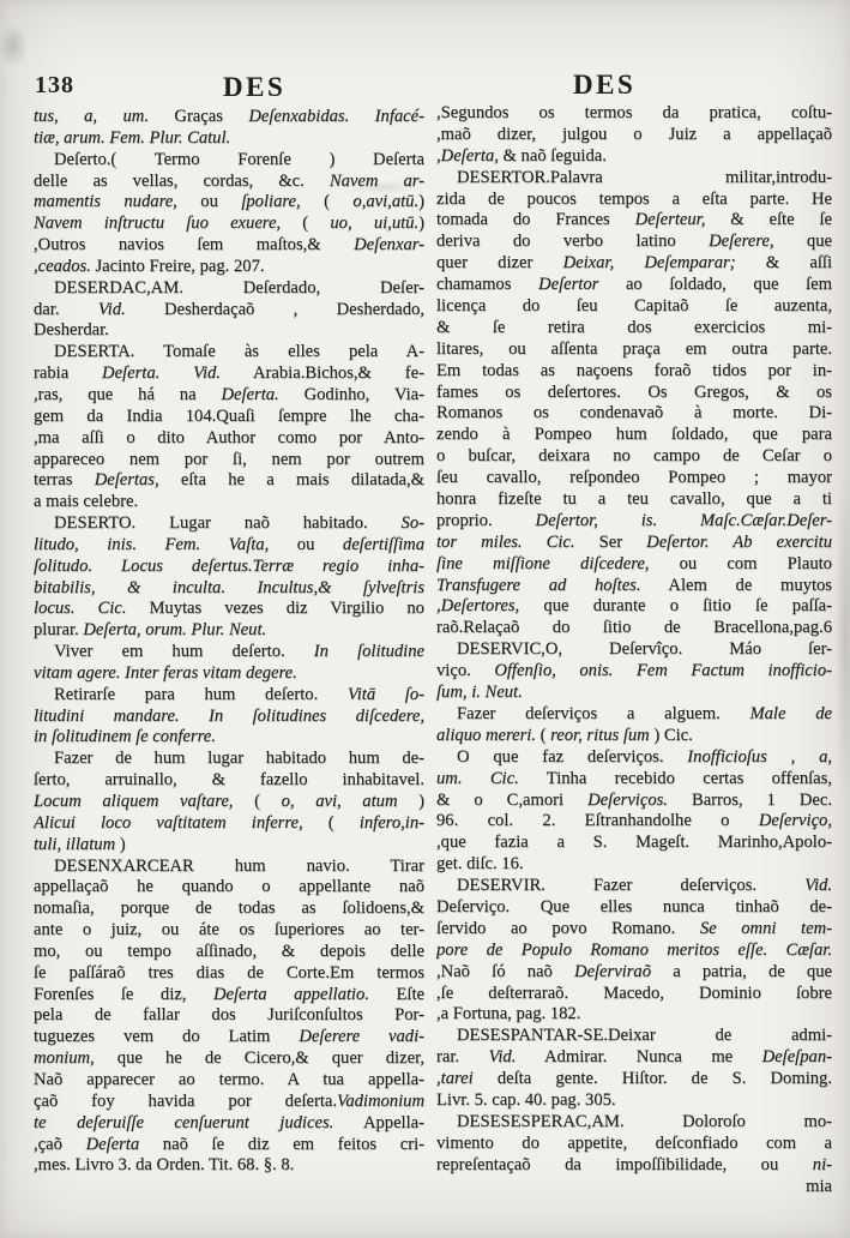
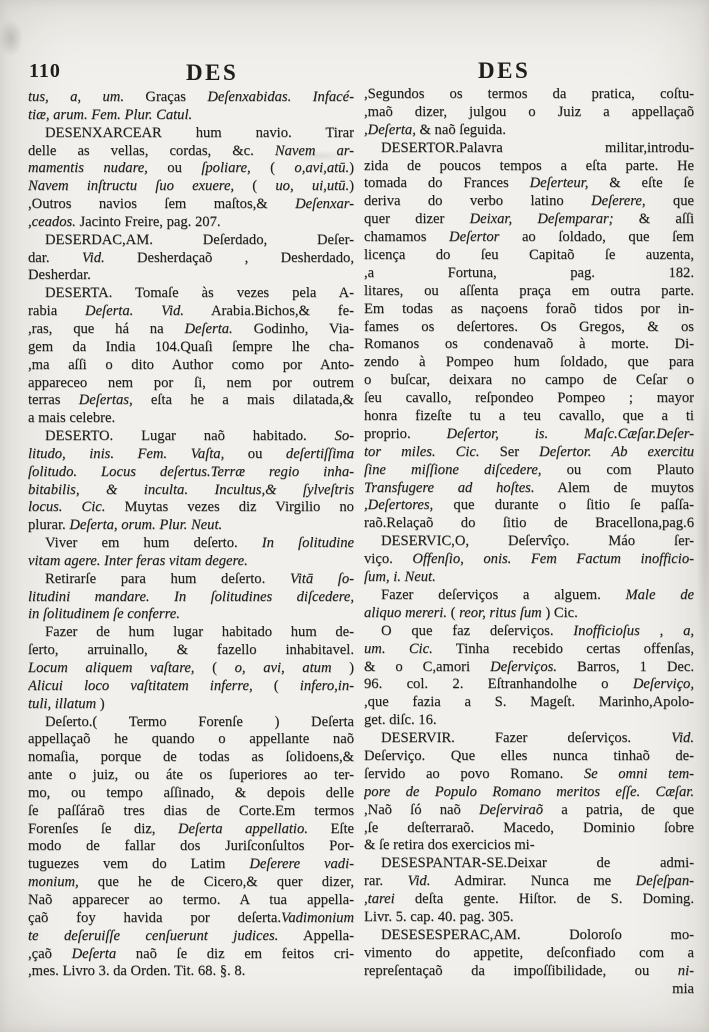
- 138
+ 110
  DES
  DES
  tus, a, um. Graças Deſenxabidas. Infacé-
  tiæ, arum. Fem. Plur. Catul.
- Deſerto.( Termo Forenſe ) Deſerta
+ DESENXARCEAR hum navio. Tirar
  delle as vellas, cordas, &c. Navem ar-
  mamentis nudare, ou ſpoliare, ( o,avi,atū.)
  Navem inſtructu ſuo exuere, ( uo, ui,utū.)
  ,Outros navios ſem maſtos,& Deſenxar-
  ,ceados. Jacinto Freire, pag. 207.
  DESERDAC,AM. Deſerdado, Deſer-
  dar. Vid. Desherdaçaõ , Desherdado,
  Desherdar.
- DESERTA. Tomaſe às elles pela A-
+ DESERTA. Tomaſe às vezes pela A-
  rabia Deſerta. Vid. Arabia.Bichos,& fe-
  ,ras, que há na Deſerta. Godinho, Via-
  gem da India 104.Quaſi ſempre lhe cha-
  ,ma aſſi o dito Author como por Anto-
  appareceo nem por ſi, nem por outrem
  terras Deſertas, eſta he a mais dilatada,&
  a mais celebre.
  DESERTO. Lugar naõ habitado. So-
  litudo, inis. Fem. Vaſta, ou deſertiſſima
  ſolitudo. Locus deſertus.Terræ regio inha-
  bitabilis, & inculta. Incultus,& ſylveſtris
  locus. Cic. Muytas vezes diz Virgilio no
  plurar. Deſerta, orum. Plur. Neut.
  Viver em hum deſerto. In ſolitudine
  vitam agere. Inter feras vitam degere.
  Retirarſe para hum deſerto. Vitā ſo-
  litudini mandare. In ſolitudines diſcedere,
  in ſolitudinem ſe conferre.
  Fazer de hum lugar habitado hum de-
  ſerto, arruinallo, & fazello inhabitavel.
  Locum aliquem vaſtare, ( o, avi, atum )
  Alicui loco vaſtitatem inferre, ( infero,in-
  tuli, illatum )
- DESENXARCEAR hum navio. Tirar
+ Deſerto.( Termo Forenſe ) Deſerta
  appellaçaõ he quando o appellante naõ
  nomaſia, porque de todas as ſolidoens,&
  ante o juiz, ou áte os ſuperiores ao ter-
  mo, ou tempo aſſinado, & depois delle
  ſe paſſáraõ tres dias de Corte.Em termos
  Forenſes ſe diz, Deſerta appellatio. Eſte
- pela de fallar dos Juriſconſultos Por-
+ modo de fallar dos Juriſconſultos Por-
  tuguezes vem do Latim Deſerere vadi-
  monium, que he de Cicero,& quer dizer,
  Naõ apparecer ao termo. A tua appella-
  çaõ foy havida por deſerta.Vadimonium
  te deſeruiſſe cenſuerunt judices. Appella-
  ,çaõ Deſerta naõ ſe diz em feitos cri-
  ,mes. Livro 3. da Orden. Tit. 68. §. 8.
  ,Segundos os termos da pratica, coſtu-
  ,maõ dizer, julgou o Juiz a appellaçaõ
  ,Deſerta, & naõ ſeguida.
  DESERTOR.Palavra militar,introdu-
  zida de poucos tempos a eſta parte. He
  tomada do Frances Deſerteur, & eſte ſe
  deriva do verbo latino Deſerere, que
  quer dizer Deixar, Deſemparar; & aſſi
  chamamos Deſertor ao ſoldado, que ſem
  licença do ſeu Capitaõ ſe auzenta,
- & ſe retira dos exercicios mi-
+ ,a Fortuna, pag. 182.
  litares, ou aſſenta praça em outra parte.
  Em todas as naçoens foraõ tidos por in-
  fames os deſertores. Os Gregos, & os
  Romanos os condenavaõ à morte. Di-
  zendo à Pompeo hum ſoldado, que para
  o buſcar, deixara no campo de Ceſar o
  ſeu cavallo, reſpondeo Pompeo ; mayor
  honra fizeſte tu a teu cavallo, que a ti
  proprio. Deſertor, is. Maſc.Cæſar.Deſer-
  tor miles. Cic. Ser Deſertor. Ab exercitu
  ſine miſſione diſcedere, ou com Plauto
  Transfugere ad hoſtes. Alem de muytos
  ,Deſertores, que durante o ſitio ſe paſſa-
  raõ.Relaçaõ do ſitio de Bracellona,pag.6
  DESERVIC,O, Deſervîço. Máo ſer-
  viço. Offenſio, onis. Fem Factum inofficio-
  ſum, i. Neut.
  Fazer deſerviços a alguem. Male de
  aliquo mereri. ( reor, ritus ſum ) Cic.
  O que faz deſerviços. Inofficioſus , a,
  um. Cic. Tinha recebido certas offenſas,
  & o C,amori Deſerviços. Barros, 1 Dec.
  96. col. 2. Eſtranhandolhe o Deſerviço,
  ,que fazia a S. Mageſt. Marinho,Apolo-
  get. diſc. 16.
  DESERVIR. Fazer deſerviços. Vid.
  Deſerviço. Que elles nunca tinhaõ de-
  ſervido ao povo Romano. Se omni tem-
  pore de Populo Romano meritos eſſe. Cæſar.
  ,Naõ ſó naõ Deſerviraõ a patria, de que
  ,ſe deſterraraõ. Macedo, Dominio ſobre
- ,a Fortuna, pag. 182.
+ & ſe retira dos exercicios mi-
  DESESPANTAR-SE.Deixar de admi-
  rar. Vid. Admirar. Nunca me Deſeſpan-
  ,tarei deſta gente. Hiſtor. de S. Doming.
  Livr. 5. cap. 40. pag. 305.
  DESESESPERAC,AM. Doloroſo mo-
  vimento do appetite, deſconfiado com a
  repreſentaçaõ da impoſſibilidade, ou ni-
  mia
